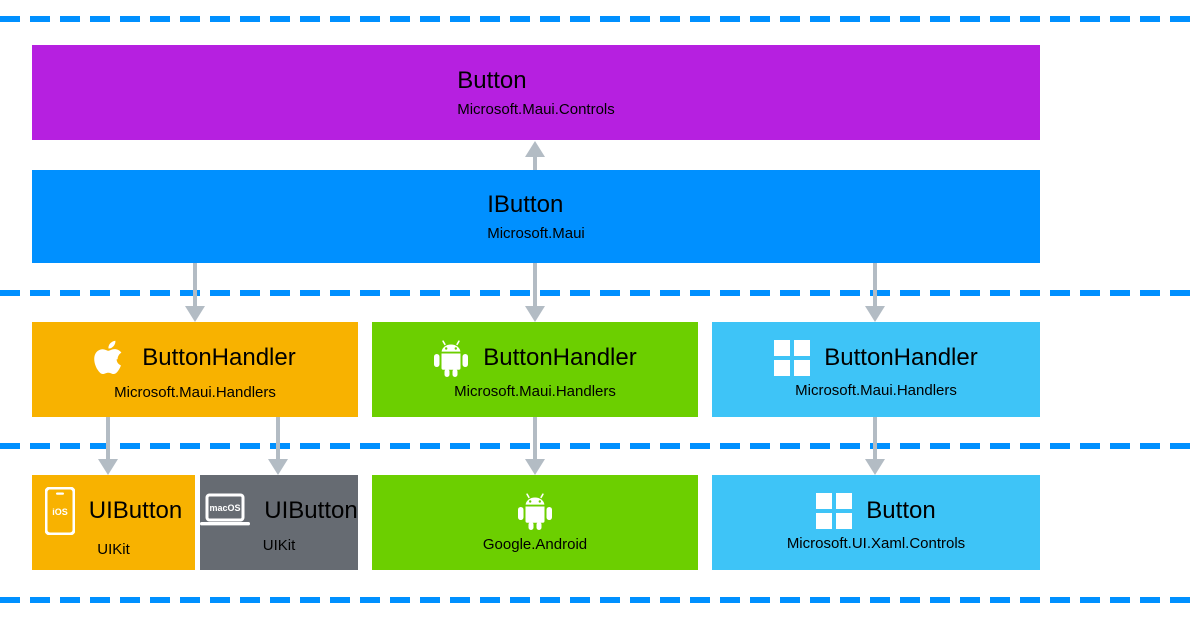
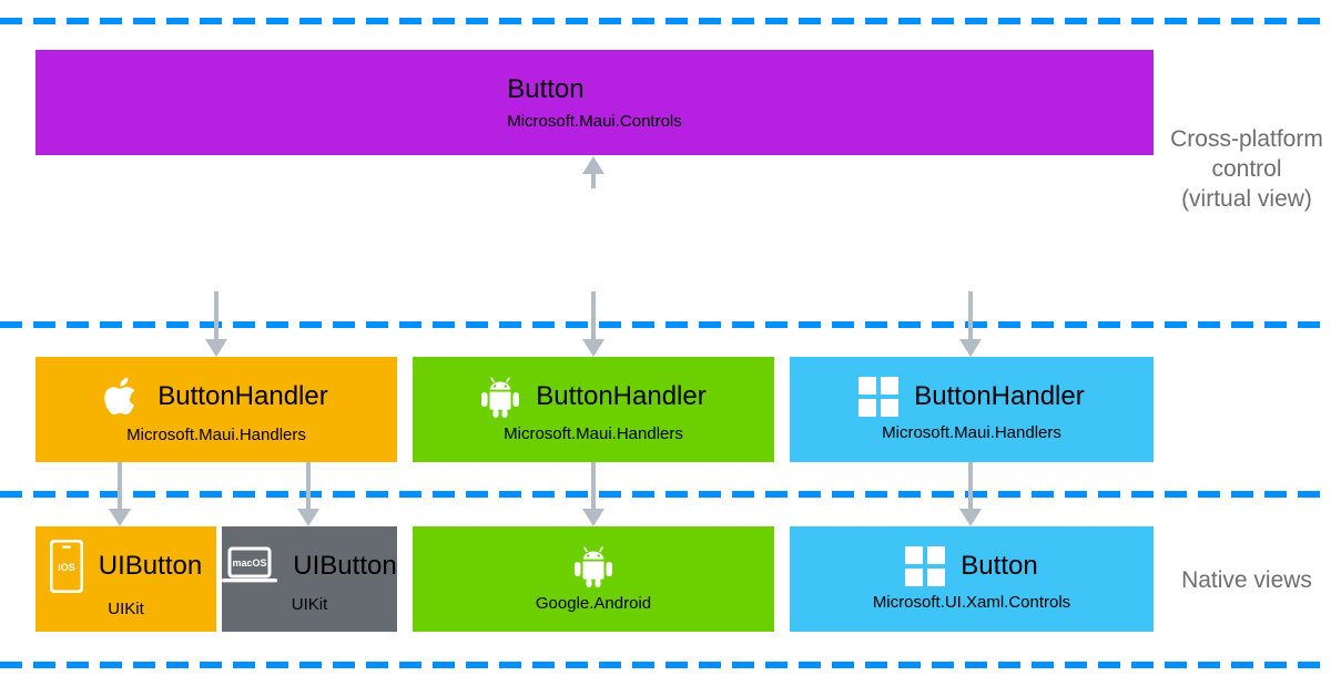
  Button
  Microsoft.Maui.Controls
- IButton
- Microsoft.Maui
  ButtonHandler
  Microsoft.Maui.Handlers
  ButtonHandler
  Microsoft.Maui.Handlers
  ButtonHandler
  Microsoft.Maui.Handlers
  iOS
  UIButton
  UIKit
  macOS
  UIButton
  UIKit
  Google.Android
  Button
  Microsoft.UI.Xaml.Controls
+ Cross-platform
+ control
+ (virtual view)
+ Native views
